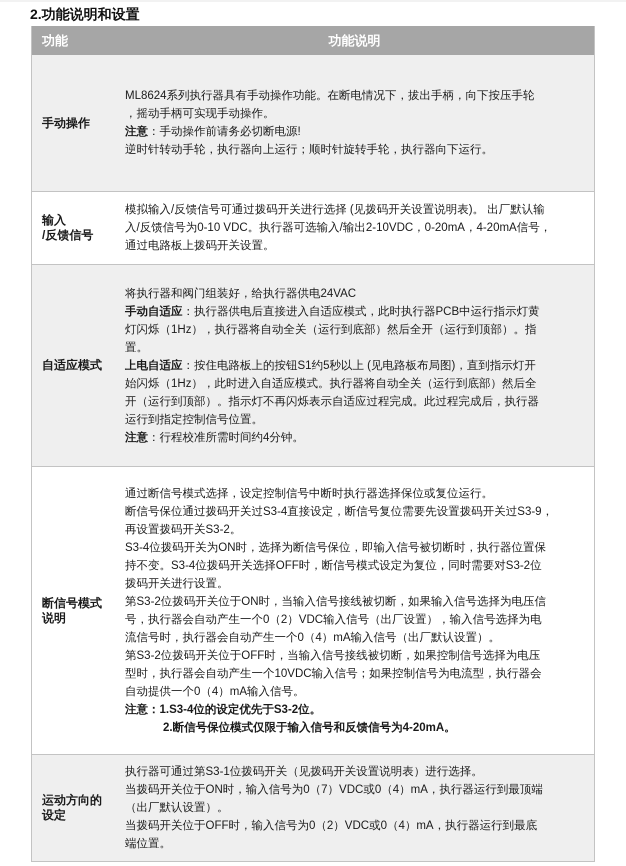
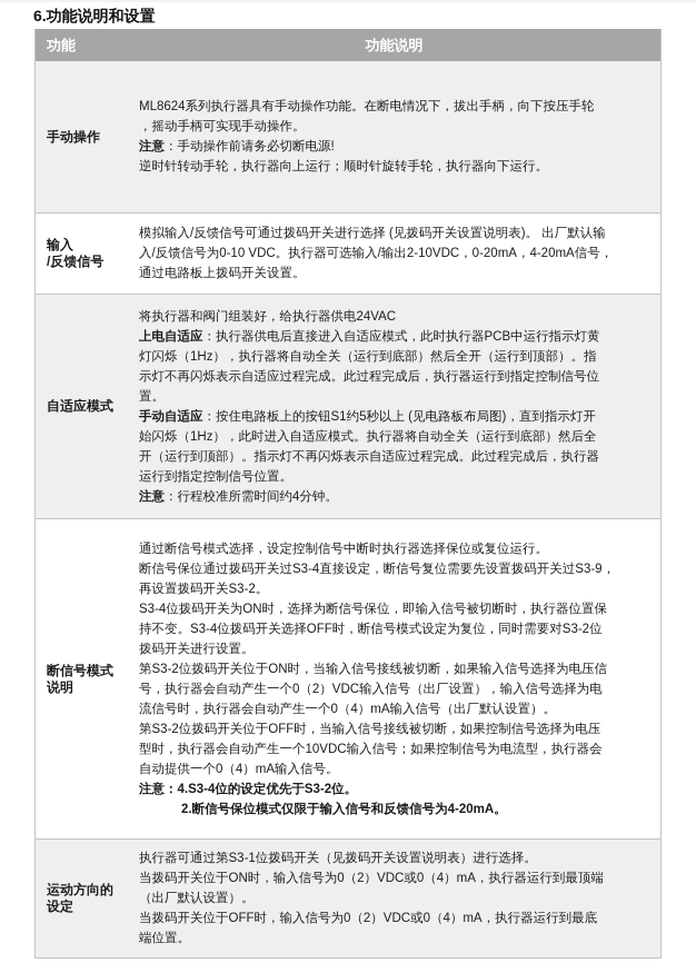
- 2.功能说明和设置
+ 6.功能说明和设置
  功能
  功能说明
  手动操作
  ML8624系列执行器具有手动操作功能。在断电情况下，拔出手柄，向下按压手轮
  ，摇动手柄可实现手动操作。
  注意：手动操作前请务必切断电源!
  逆时针转动手轮，执行器向上运行；顺时针旋转手轮，执行器向下运行。
  输入
  /反馈信号
  模拟输入/反馈信号可通过拨码开关进行选择 (见拨码开关设置说明表)。 出厂默认输
  入/反馈信号为0-10 VDC。执行器可选输入/输出2-10VDC，0-20mA，4-20mA信号，
  通过电路板上拨码开关设置。
  自适应模式
  将执行器和阀门组装好，给执行器供电24VAC
- 手动自适应：执行器供电后直接进入自适应模式，此时执行器PCB中运行指示灯黄
+ 上电自适应：执行器供电后直接进入自适应模式，此时执行器PCB中运行指示灯黄
  灯闪烁（1Hz），执行器将自动全关（运行到底部）然后全开（运行到顶部）。指
+ 示灯不再闪烁表示自适应过程完成。此过程完成后，执行器运行到指定控制信号位
  置。
- 上电自适应：按住电路板上的按钮S1约5秒以上 (见电路板布局图)，直到指示灯开
+ 手动自适应：按住电路板上的按钮S1约5秒以上 (见电路板布局图)，直到指示灯开
  始闪烁（1Hz），此时进入自适应模式。执行器将自动全关（运行到底部）然后全
  开（运行到顶部）。指示灯不再闪烁表示自适应过程完成。此过程完成后，执行器
  运行到指定控制信号位置。
  注意：行程校准所需时间约4分钟。
  断信号模式
  说明
  通过断信号模式选择，设定控制信号中断时执行器选择保位或复位运行。
  断信号保位通过拨码开关过S3-4直接设定，断信号复位需要先设置拨码开关过S3-9，
  再设置拨码开关S3-2。
  S3-4位拨码开关为ON时，选择为断信号保位，即输入信号被切断时，执行器位置保
  持不变。S3-4位拨码开关选择OFF时，断信号模式设定为复位，同时需要对S3-2位
  拨码开关进行设置。
  第S3-2位拨码开关位于ON时，当输入信号接线被切断，如果输入信号选择为电压信
  号，执行器会自动产生一个0（2）VDC输入信号（出厂设置），输入信号选择为电
  流信号时，执行器会自动产生一个0（4）mA输入信号（出厂默认设置）。
  第S3-2位拨码开关位于OFF时，当输入信号接线被切断，如果控制信号选择为电压
  型时，执行器会自动产生一个10VDC输入信号；如果控制信号为电流型，执行器会
  自动提供一个0（4）mA输入信号。
- 注意：1.S3-4位的设定优先于S3-2位。
+ 注意：4.S3-4位的设定优先于S3-2位。
  2.断信号保位模式仅限于输入信号和反馈信号为4-20mA。
  运动方向的
  设定
  执行器可通过第S3-1位拨码开关（见拨码开关设置说明表）进行选择。
- 当拨码开关位于ON时，输入信号为0（7）VDC或0（4）mA，执行器运行到最顶端
+ 当拨码开关位于ON时，输入信号为0（2）VDC或0（4）mA，执行器运行到最顶端
  （出厂默认设置）。
  当拨码开关位于OFF时，输入信号为0（2）VDC或0（4）mA，执行器运行到最底
  端位置。
